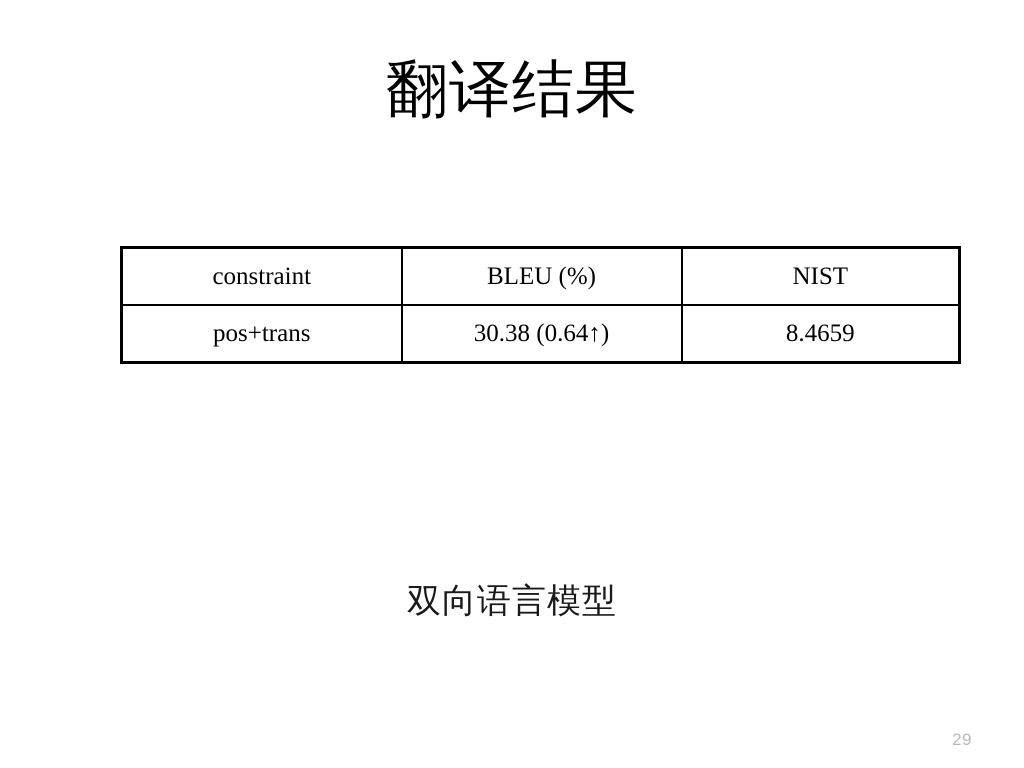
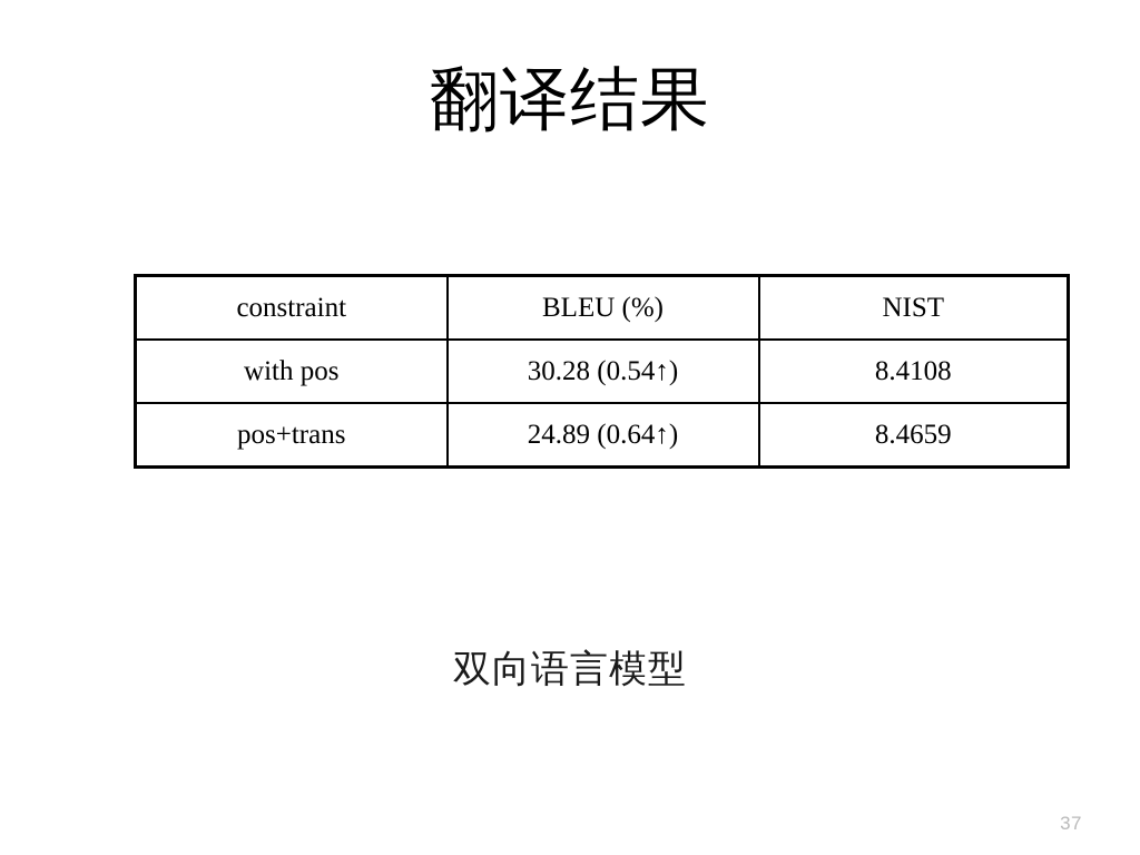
  翻译结果
  constraint	BLEU (%)	NIST
+ with pos	30.28 (0.54↑)	8.4108
- pos+trans	30.38 (0.64↑)	8.4659
+ pos+trans	24.89 (0.64↑)	8.4659
  双向语言模型
- 29
+ 37
